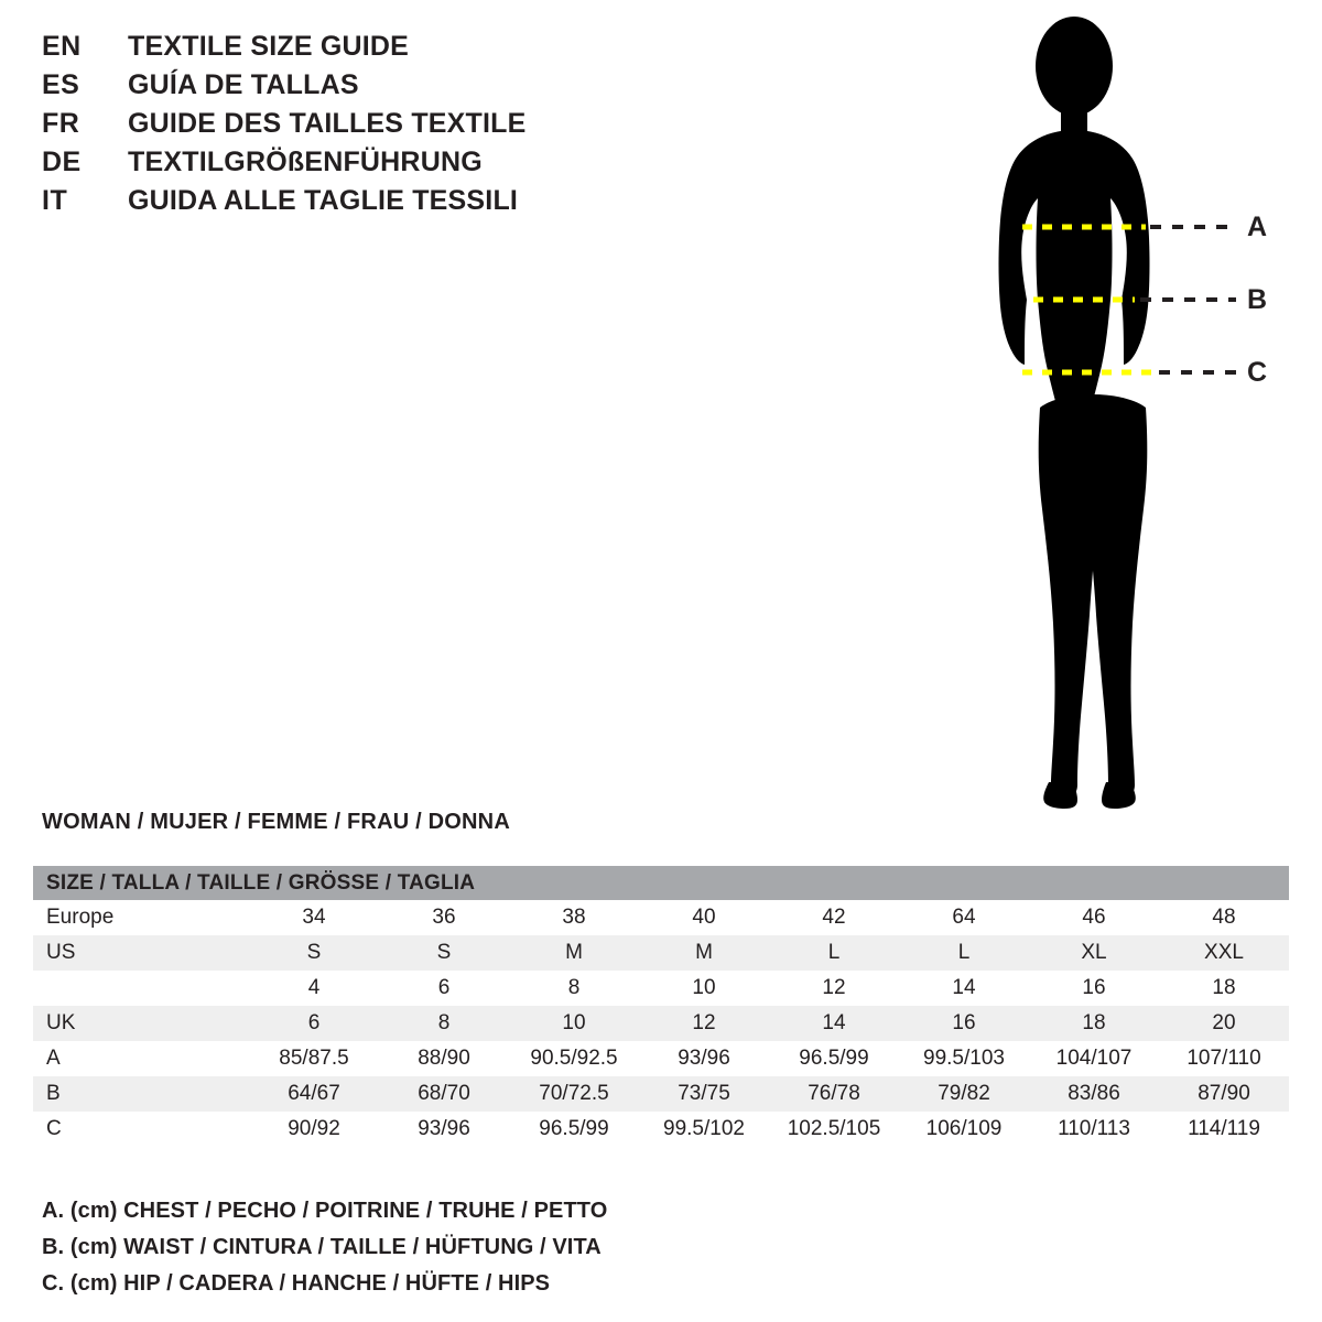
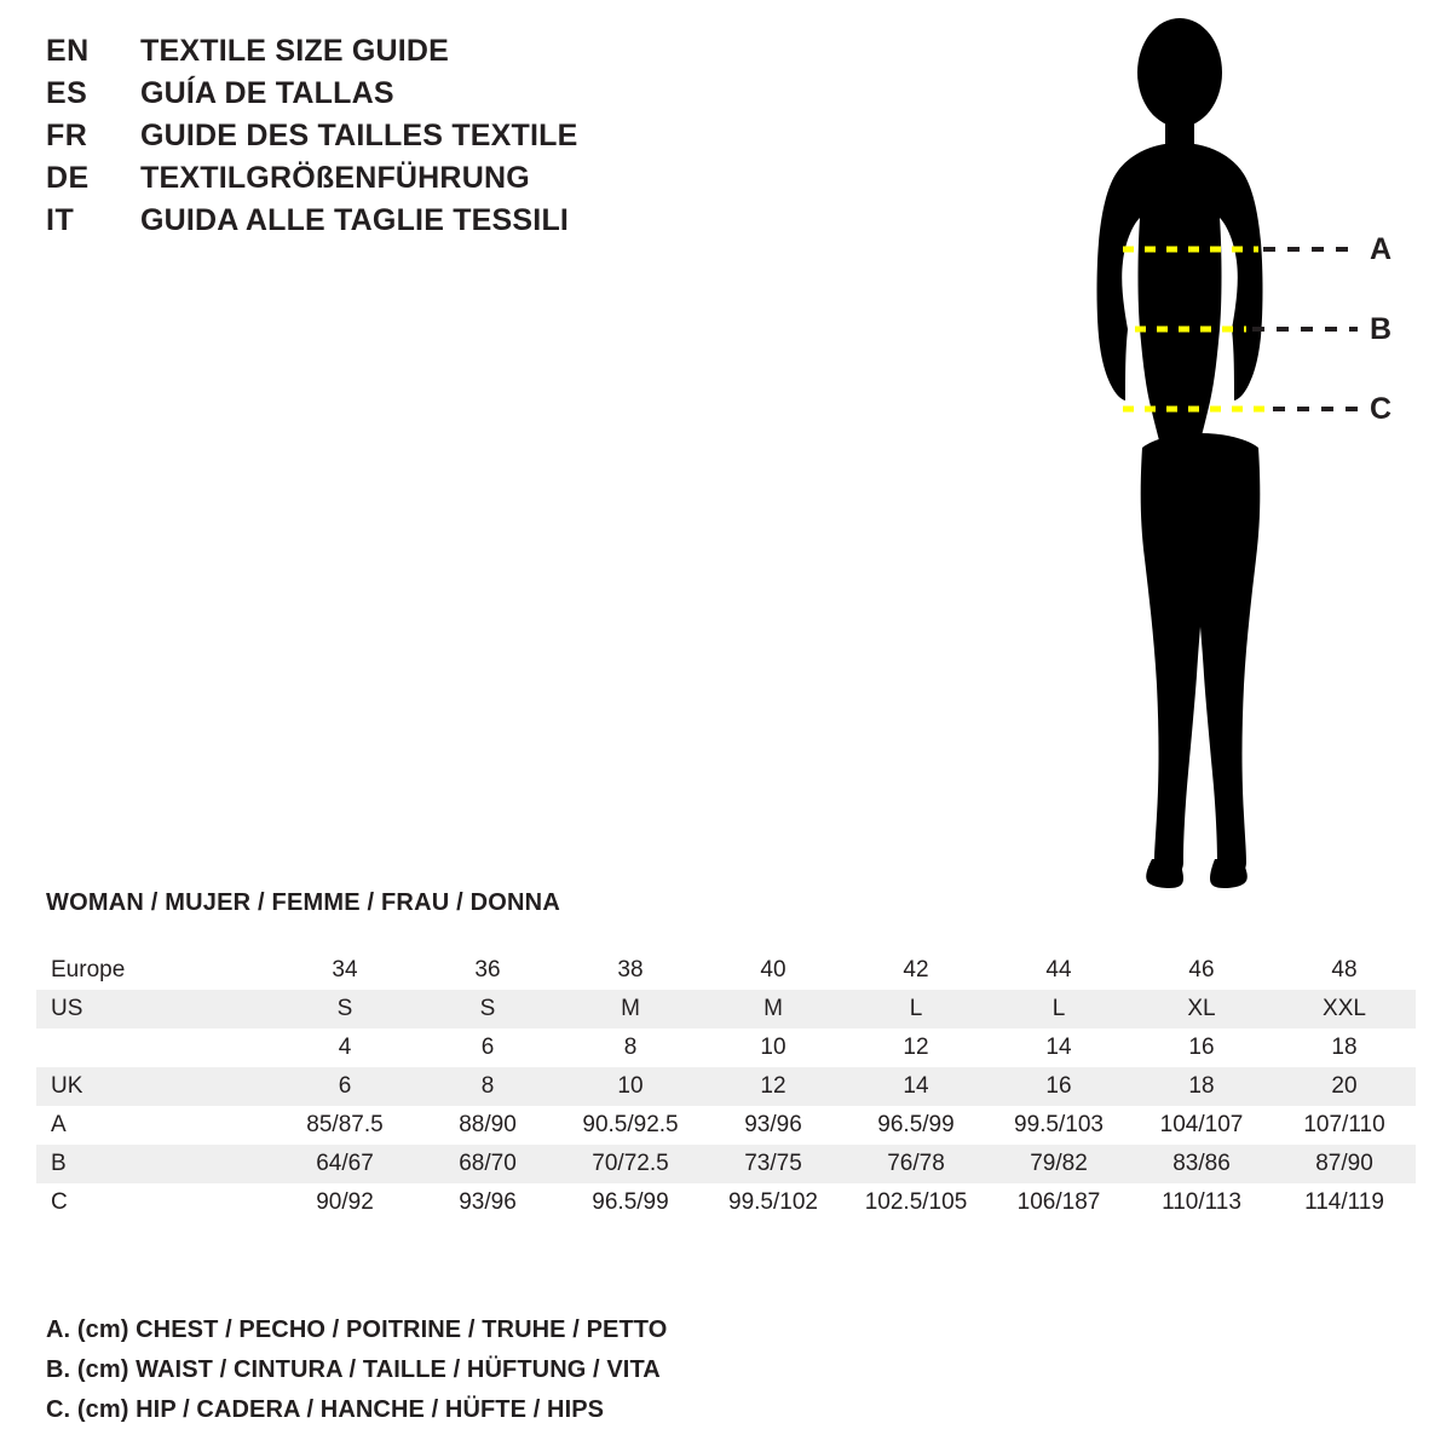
  EN
  TEXTILE SIZE GUIDE
  ES
  GUÍA DE TALLAS
  FR
  GUIDE DES TAILLES TEXTILE
  DE
  TEXTILGRÖßENFÜHRUNG
  IT
  GUIDA ALLE TAGLIE TESSILI
  A
  B
  C
  WOMAN / MUJER / FEMME / FRAU / DONNA
- SIZE / TALLA / TAILLE / GRÖSSE / TAGLIA
- Europe	34	36	38	40	42	64	46	48
+ Europe	34	36	38	40	42	44	46	48
  US	S	S	M	M	L	L	XL	XXL
  	4	6	8	10	12	14	16	18
  UK	6	8	10	12	14	16	18	20
  A	85/87.5	88/90	90.5/92.5	93/96	96.5/99	99.5/103	104/107	107/110
  B	64/67	68/70	70/72.5	73/75	76/78	79/82	83/86	87/90
- C	90/92	93/96	96.5/99	99.5/102	102.5/105	106/109	110/113	114/119
+ C	90/92	93/96	96.5/99	99.5/102	102.5/105	106/187	110/113	114/119
  A. (cm) CHEST / PECHO / POITRINE / TRUHE / PETTO
  B. (cm) WAIST / CINTURA / TAILLE / HÜFTUNG / VITA
  C. (cm) HIP / CADERA / HANCHE / HÜFTE / HIPS
